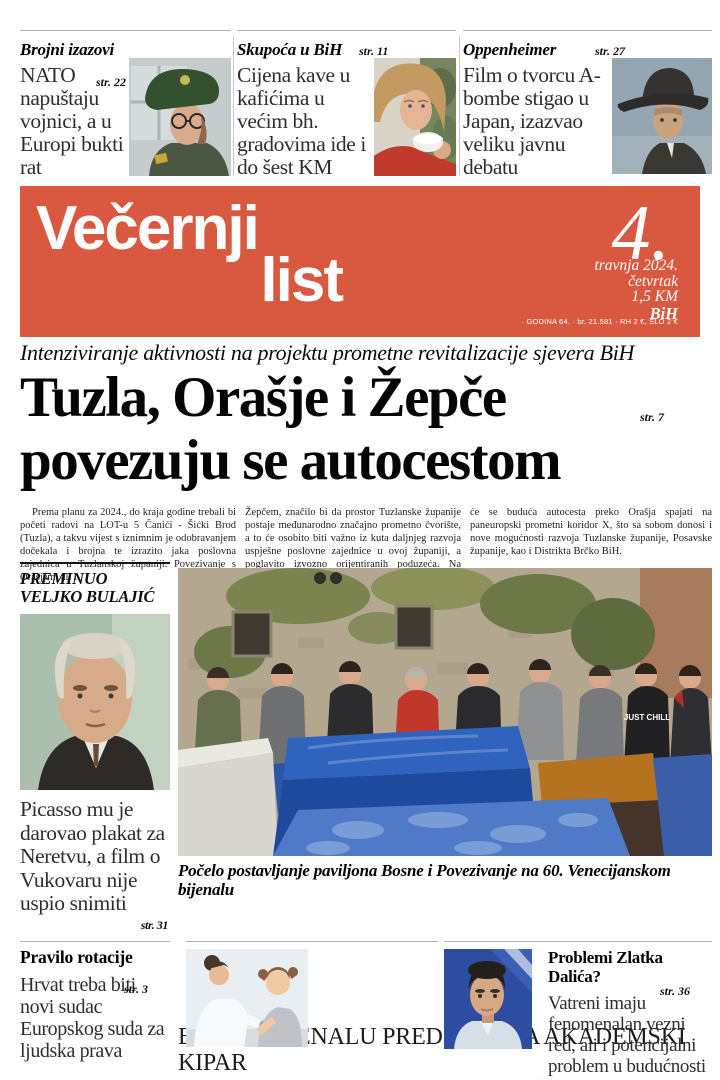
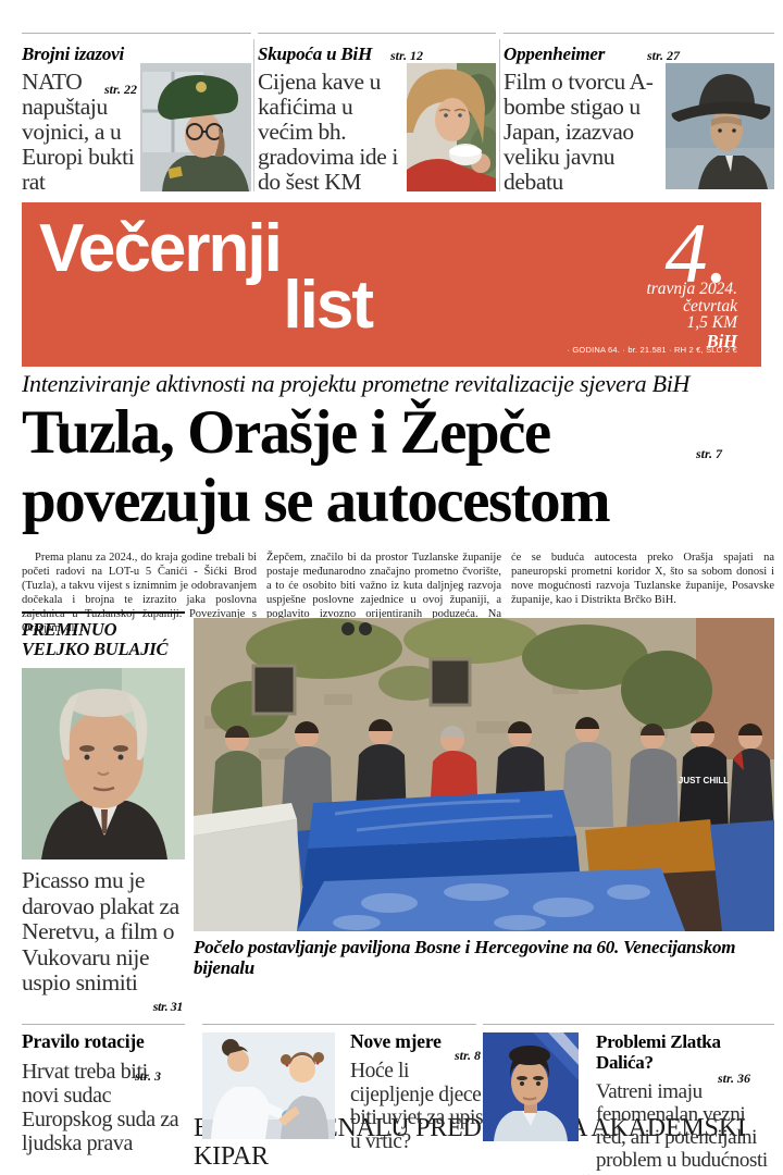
  Brojni izazovi
  str. 22
  NATO napuštaju vojnici, a u Europi bukti rat
  Skupoća u BiH
- str. 11
+ str. 12
  Cijena kave u kafićima u većim bh. gradovima ide i do šest KM
  Oppenheimer
  str. 27
  Film o tvorcu A-bombe stigao u Japan, izazvao veliku javnu debatu
  Večernji
  list
  4.
  travnja 2024.
  četvrtak
  1,5 KM
  BiH
  · GODINA 64. · br. 21.581 · RH 2 €, SLO 2 €
  Intenziviranje aktivnosti na projektu prometne revitalizacije sjevera BiH
  Tuzla, Orašje i Žepče
  povezuju se autocestom
  str. 7
  Prema planu za 2024., do kraja godine trebali bi početi radovi na LOT-u 5 Čanići - Šićki Brod (Tuzla), a takvu vijest s iznimnim je odobravanjem dočekala i brojna te izrazito jaka poslovna zajednica u Tuzlanskoj županiji. Povezivanje s Orašjem, ali i
  Žepčem, značilo bi da prostor Tuzlanske županije postaje međunarodno značajno prometno čvorište, a to će osobito biti važno iz kuta daljnjeg razvoja uspješne poslovne zajednice u ovoj županiji, a poglavito izvozno orijentiranih poduzeća. Na
  će se buduća autocesta preko Orašja spajati na paneuropski prometni koridor X, što sa sobom donosi i nove mogućnosti razvoja Tuzlanske županije, Posavske županije, kao i Distrikta Brčko BiH.
  PREMINUO
  VELJKO BULAJIĆ
  Picasso mu je darovao plakat za Neretvu, a film o Vukovaru nije uspio snimiti
  str. 31
  JUST CHILL
- Počelo postavljanje paviljona Bosne i Povezivanje na 60. Venecijanskom bijenalu
+ Počelo postavljanje paviljona Bosne i Hercegovine na 60. Venecijanskom bijenalu
  Pravilo rotacije
  str. 3
  Hrvat treba biti novi sudac Europskog suda za ljudska prava
+ Nove mjere
+ str. 8
+ Hoće li cijepljenje djece biti uvjet za upis u vrtić?
  Problemi Zlatka Dalića?
  str. 36
  Vatreni imaju fenomenalan vezni red, ali i potencijalni problem u budućnosti
